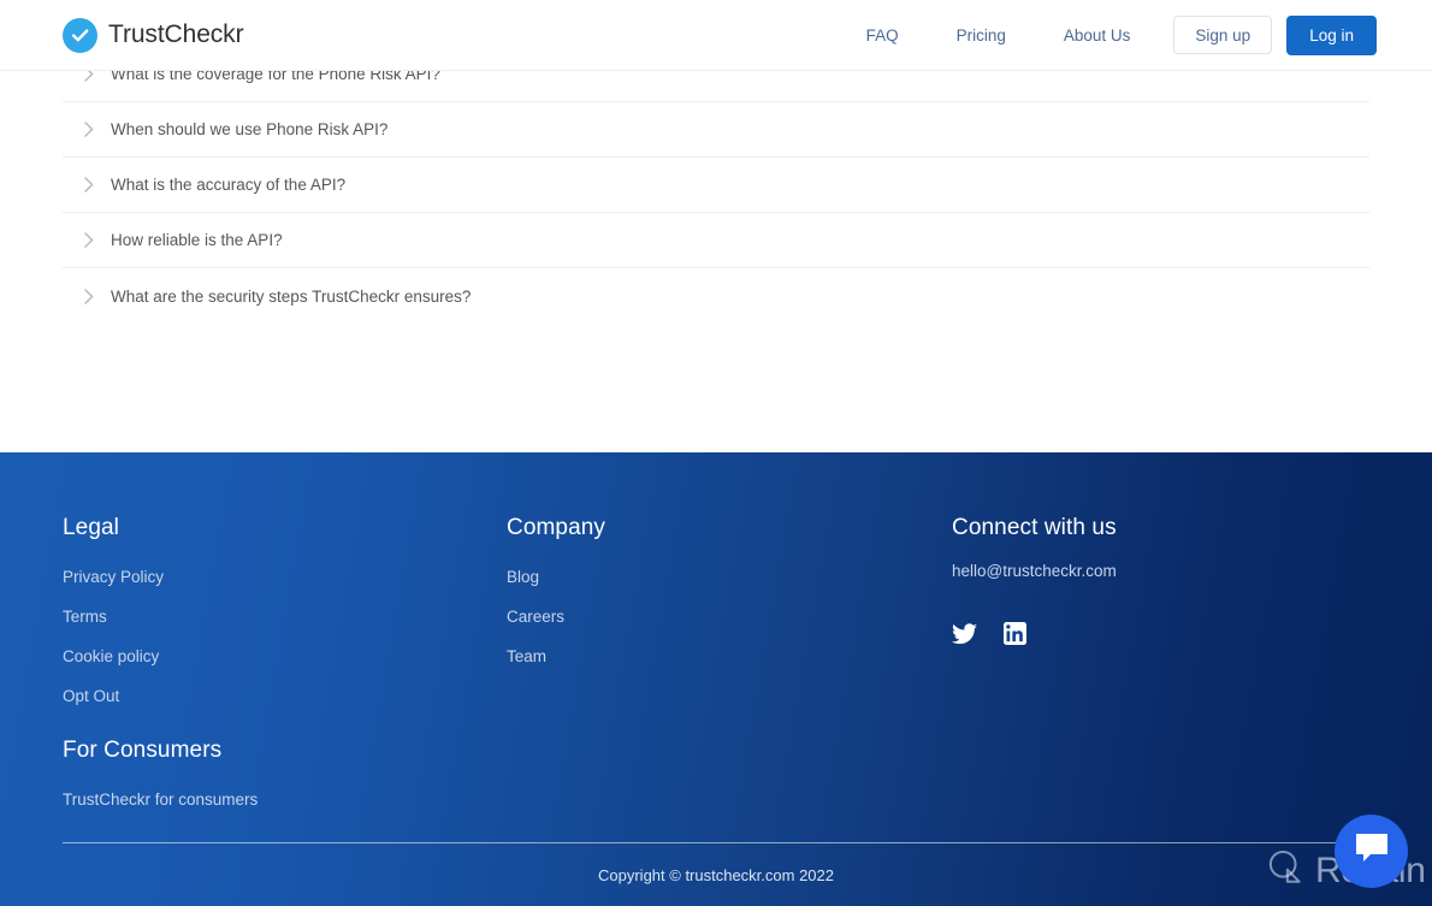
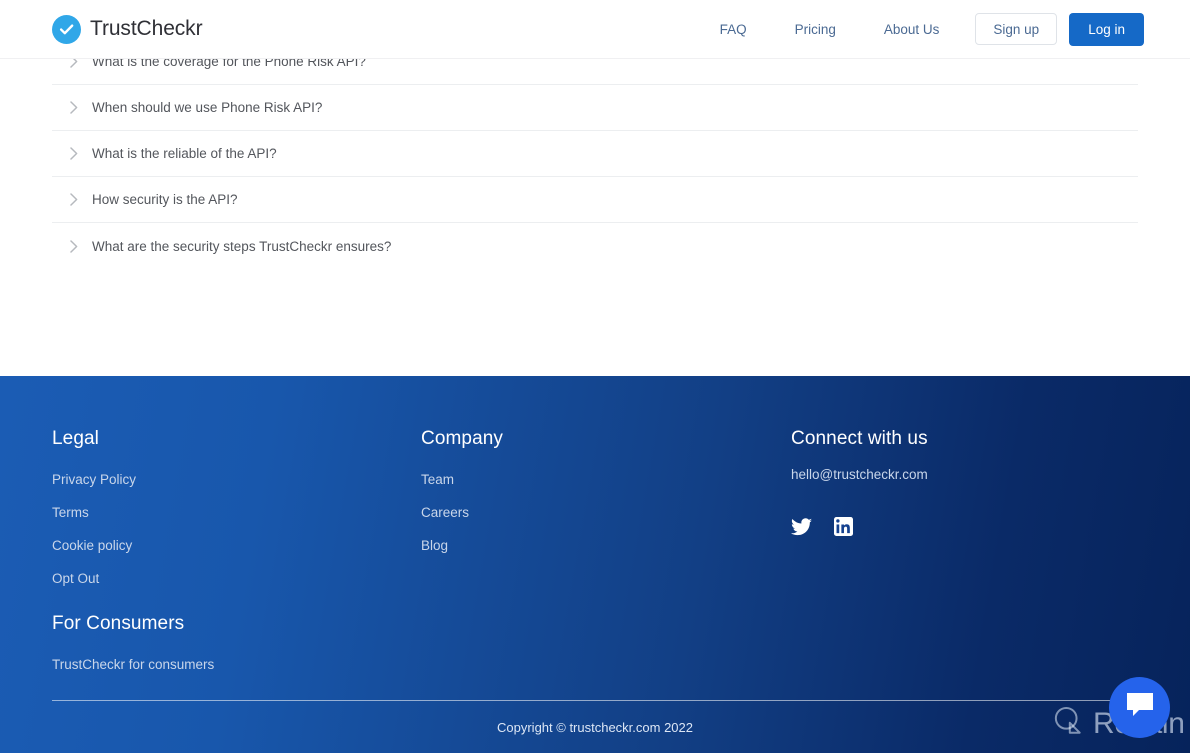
  TrustCheckr
  FAQ
  Pricing
  About Us
  Sign up
  Log in
  What is the coverage for the Phone Risk API?
  When should we use Phone Risk API?
- What is the accuracy of the API?
+ What is the reliable of the API?
- How reliable is the API?
+ How security is the API?
  What are the security steps TrustCheckr ensures?
  Legal
  Privacy Policy
  Terms
  Cookie policy
  Opt Out
  For Consumers
  TrustCheckr for consumers
  Company
- Blog
+ Team
  Careers
- Team
+ Blog
  Connect with us
  hello@trustcheckr.com
  Copyright © trustcheckr.com 2022
